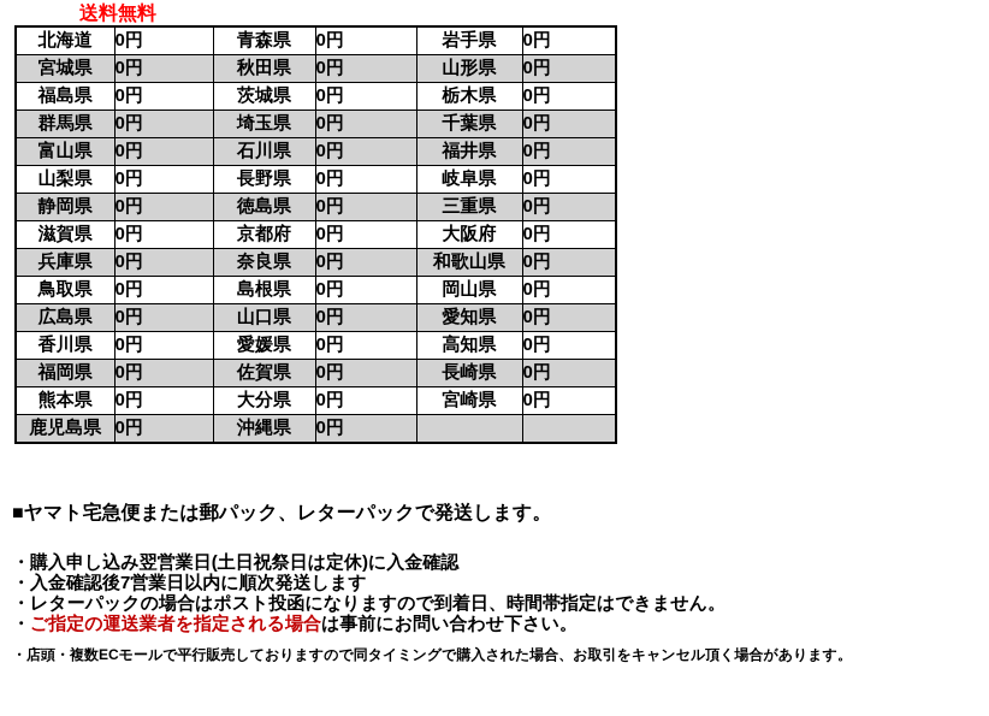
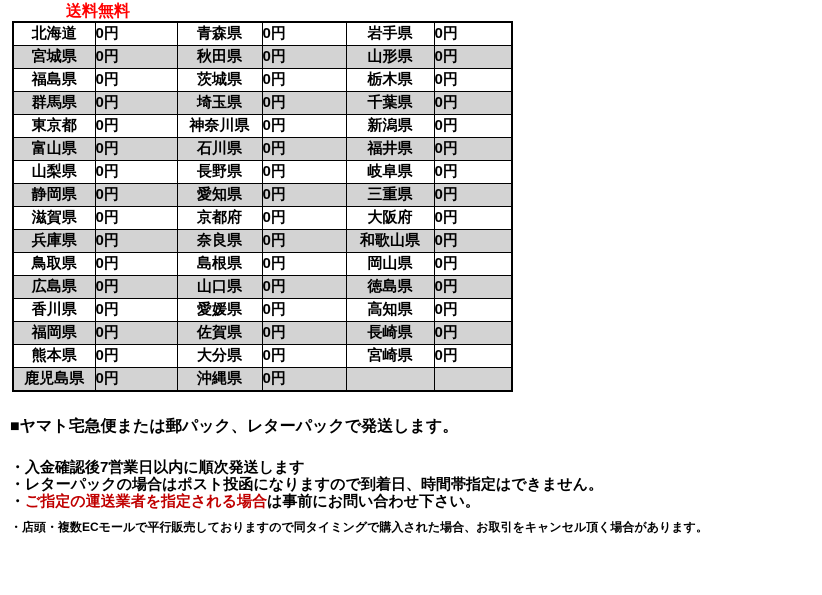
  送料無料
  北海道	0円	青森県	0円	岩手県	0円
  宮城県	0円	秋田県	0円	山形県	0円
  福島県	0円	茨城県	0円	栃木県	0円
  群馬県	0円	埼玉県	0円	千葉県	0円
+ 東京都	0円	神奈川県	0円	新潟県	0円
  富山県	0円	石川県	0円	福井県	0円
  山梨県	0円	長野県	0円	岐阜県	0円
- 静岡県	0円	徳島県	0円	三重県	0円
+ 静岡県	0円	愛知県	0円	三重県	0円
  滋賀県	0円	京都府	0円	大阪府	0円
  兵庫県	0円	奈良県	0円	和歌山県	0円
  鳥取県	0円	島根県	0円	岡山県	0円
- 広島県	0円	山口県	0円	愛知県	0円
+ 広島県	0円	山口県	0円	徳島県	0円
  香川県	0円	愛媛県	0円	高知県	0円
  福岡県	0円	佐賀県	0円	長崎県	0円
  熊本県	0円	大分県	0円	宮崎県	0円
  鹿児島県	0円	沖縄県	0円
  ■ヤマト宅急便または郵パック、レターパックで発送します。
- ・購入申し込み翌営業日(土日祝祭日は定休)に入金確認
  ・入金確認後7営業日以内に順次発送します
  ・レターパックの場合はポスト投函になりますので到着日、時間帯指定はできません。
  ・ご指定の運送業者を指定される場合は事前にお問い合わせ下さい。
  ・店頭・複数ECモールで平行販売しておりますので同タイミングで購入された場合、お取引をキャンセル頂く場合があります。
